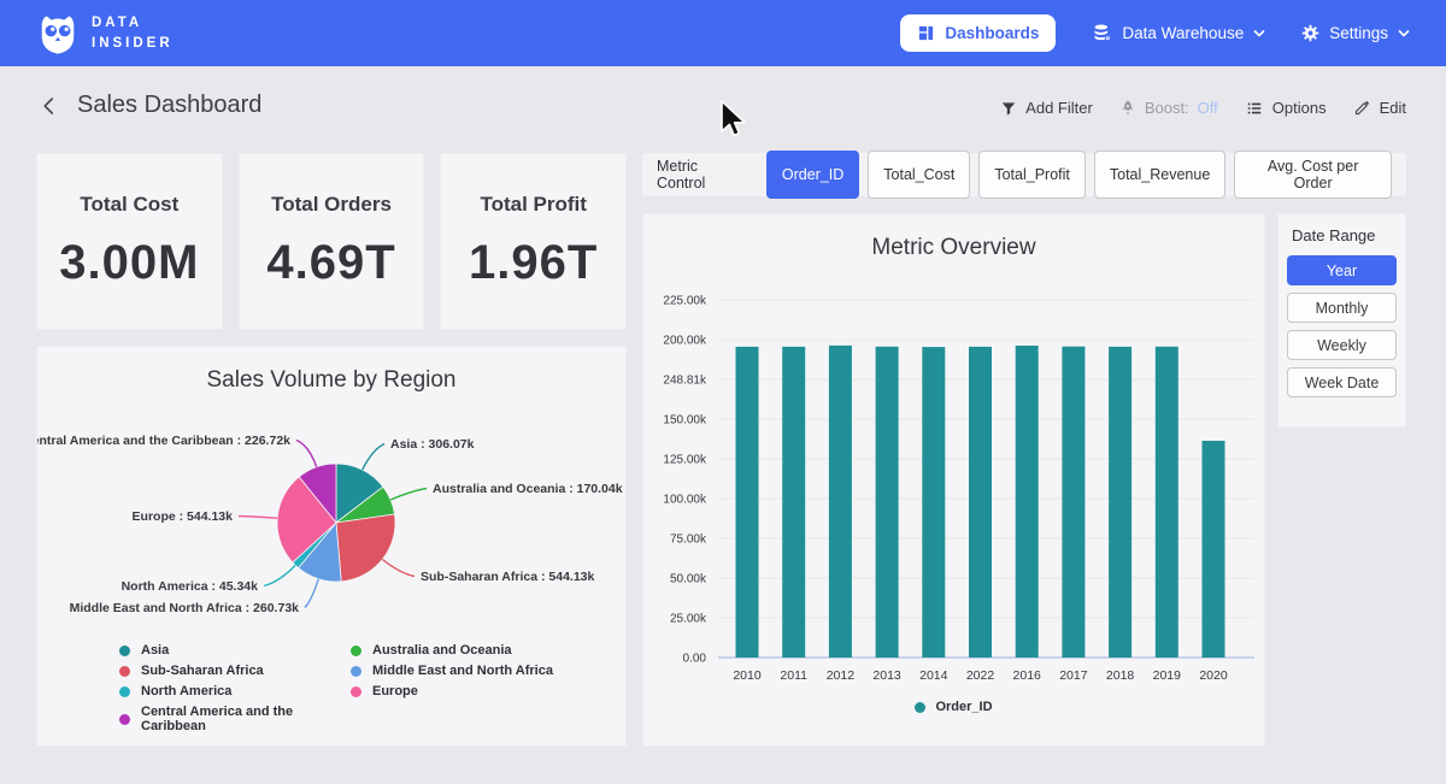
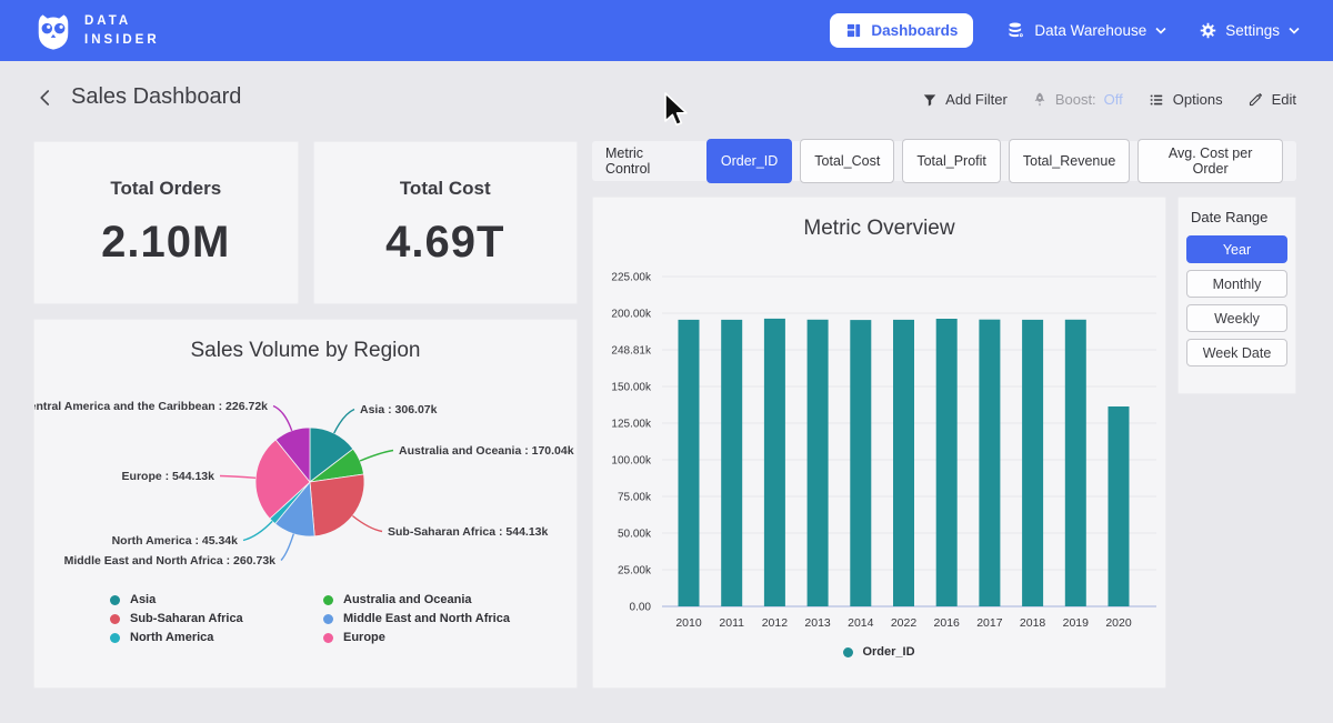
  DATA
  INSIDER
  Dashboards
  Data Warehouse
  Settings
  Sales Dashboard
  Add Filter
  Boost:
  Off
  Options
  Edit
- Total Cost
+ Total Orders
- 3.00M
+ 2.10M
- Total Orders
+ Total Cost
  4.69T
- Total Profit
- 1.96T
  Sales Volume by Region
  Asia : 306.07k
  Australia and Oceania : 170.04k
  Sub-Saharan Africa : 544.13k
  Middle East and North Africa : 260.73k
  North America : 45.34k
  Europe : 544.13k
  ntral America and the Caribbean : 226.72k
  Asia
  Australia and Oceania
  Sub-Saharan Africa
  Middle East and North Africa
  North America
  Europe
- Central America and the Caribbean
  Metric Control
  Order_ID
  Total_Cost
  Total_Profit
  Total_Revenue
  Avg. Cost per Order
  Metric Overview
  225.00k
  200.00k
  248.81k
  150.00k
  125.00k
  100.00k
  75.00k
  50.00k
  25.00k
  0.00
  2010
  2011
  2012
  2013
  2014
  2022
  2016
  2017
  2018
  2019
  2020
  Order_ID
  Date Range
  Year
  Monthly
  Weekly
  Week Date
